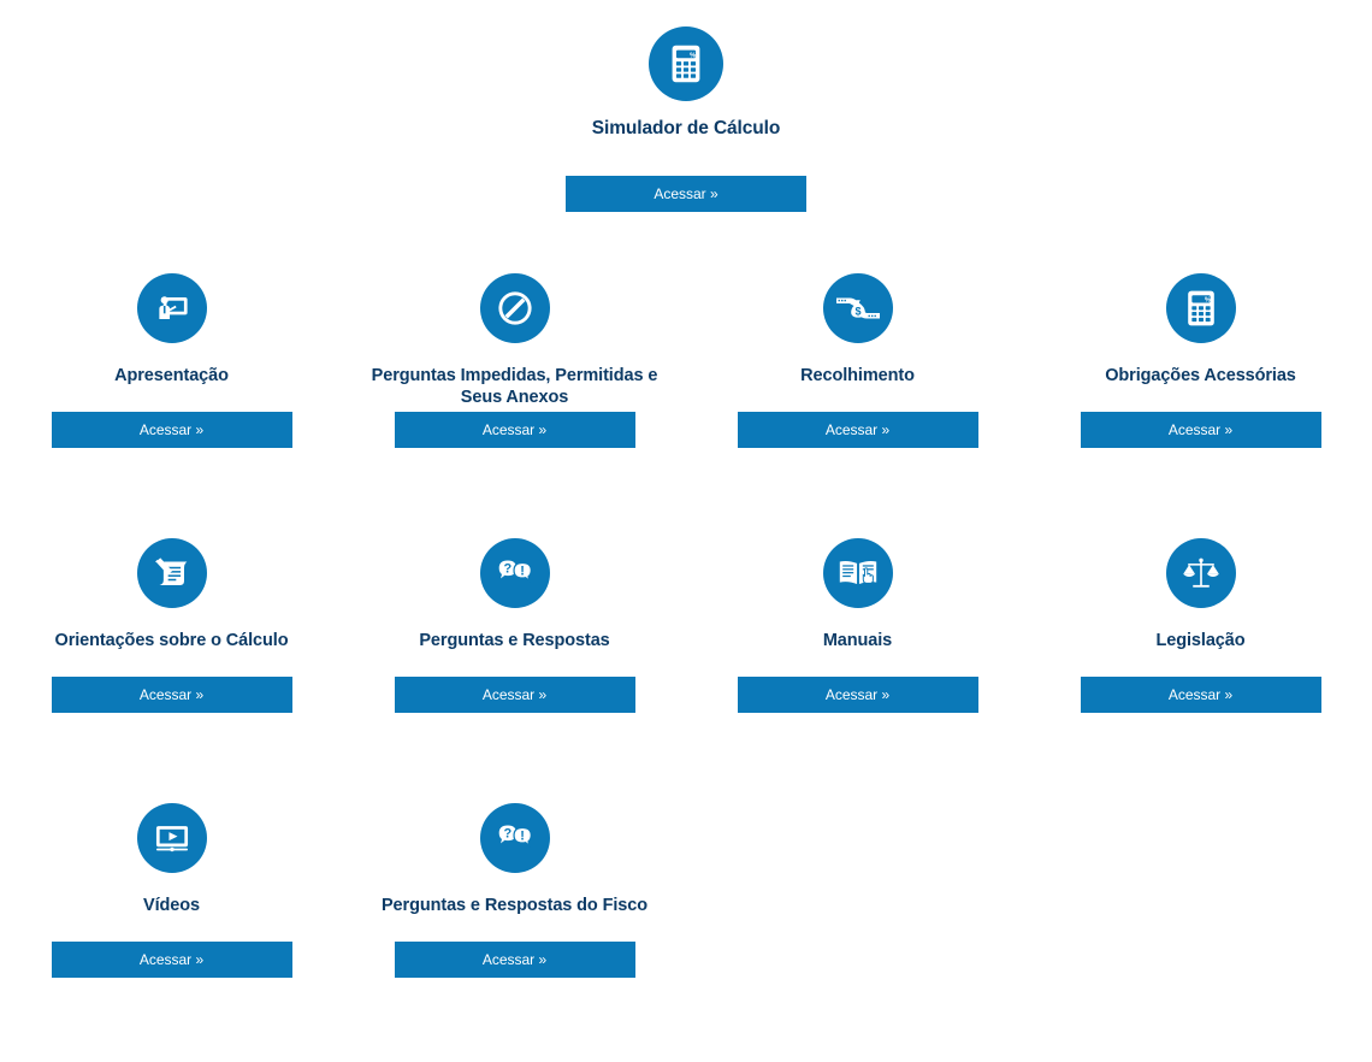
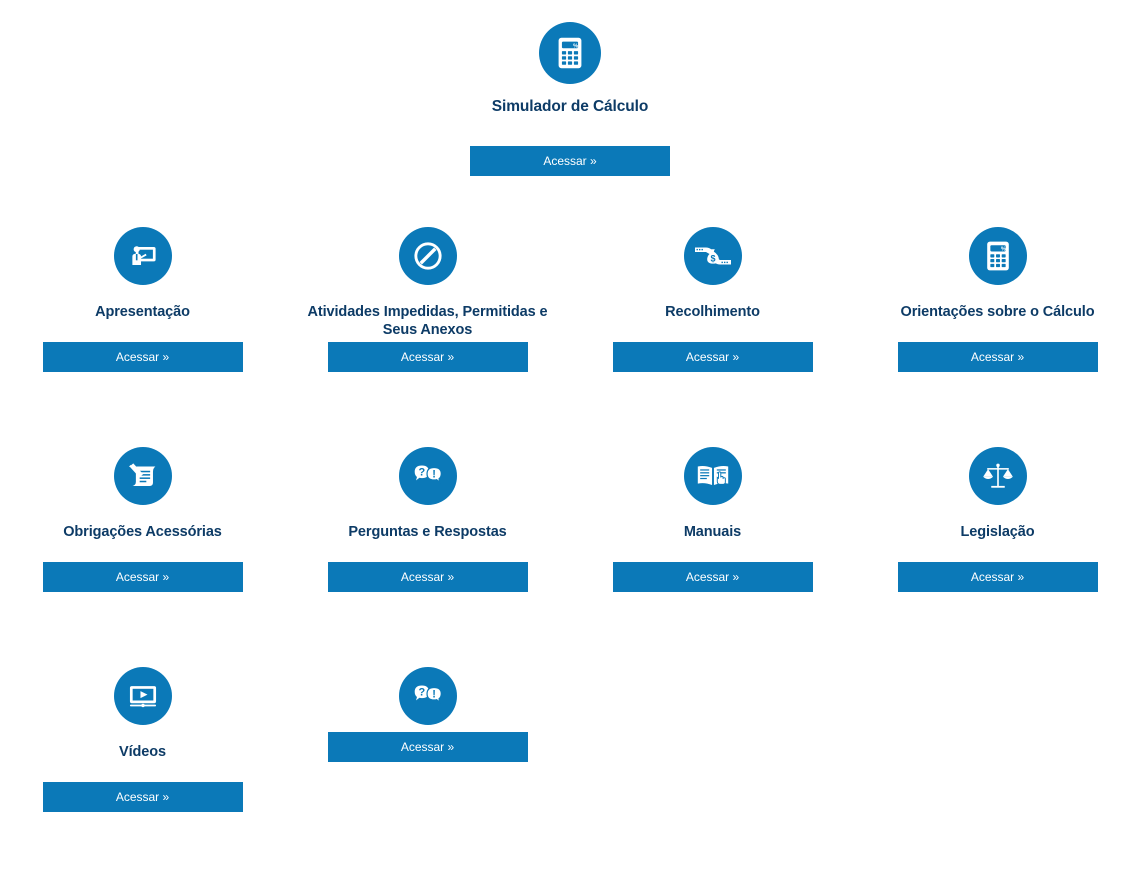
  Simulador de Cálculo
  Acessar »
  Apresentação
  Acessar »
- Perguntas Impedidas, Permitidas e Seus Anexos
+ Atividades Impedidas, Permitidas e Seus Anexos
  Acessar »
  $
  Recolhimento
  Acessar »
- Obrigações Acessórias
+ Orientações sobre o Cálculo
  Acessar »
- Orientações sobre o Cálculo
+ Obrigações Acessórias
  Acessar »
  ?
  !
  Perguntas e Respostas
  Acessar »
  Manuais
  Acessar »
  Legislação
  Acessar »
  Vídeos
  Acessar »
  ?
  !
- Perguntas e Respostas do Fisco
  Acessar »
